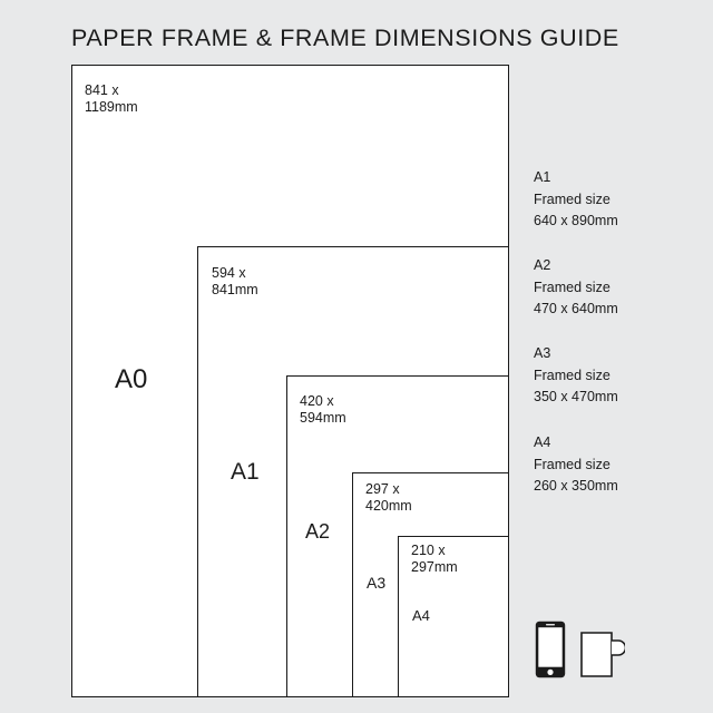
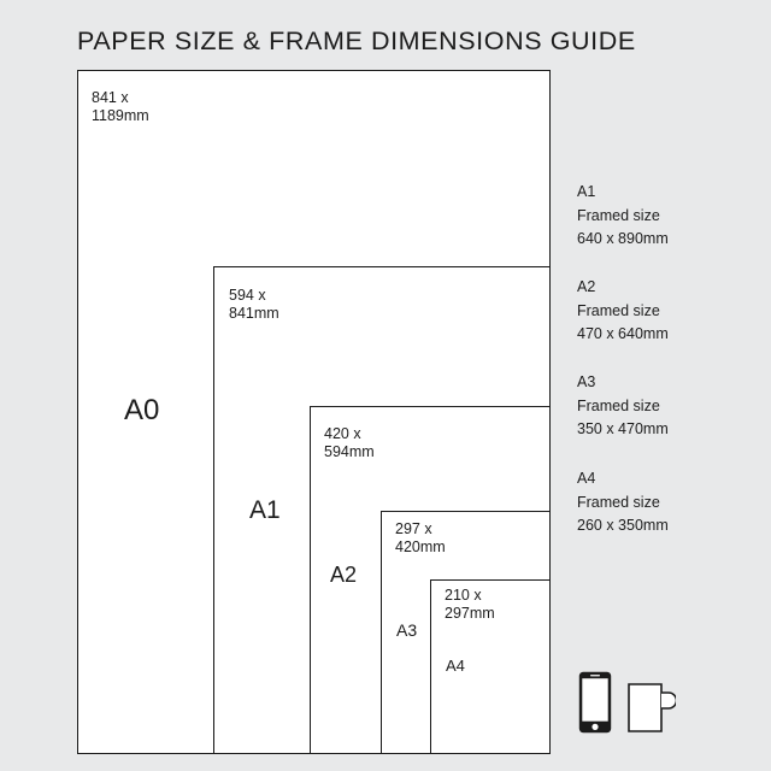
- PAPER FRAME & FRAME DIMENSIONS GUIDE
+ PAPER SIZE & FRAME DIMENSIONS GUIDE
  841 x
  1189mm
  594 x
  841mm
  420 x
  594mm
  297 x
  420mm
  210 x
  297mm
  A0
  A1
  A2
  A3
  A4
  A1
  Framed size
  640 x 890mm
  A2
  Framed size
  470 x 640mm
  A3
  Framed size
  350 x 470mm
  A4
  Framed size
  260 x 350mm
